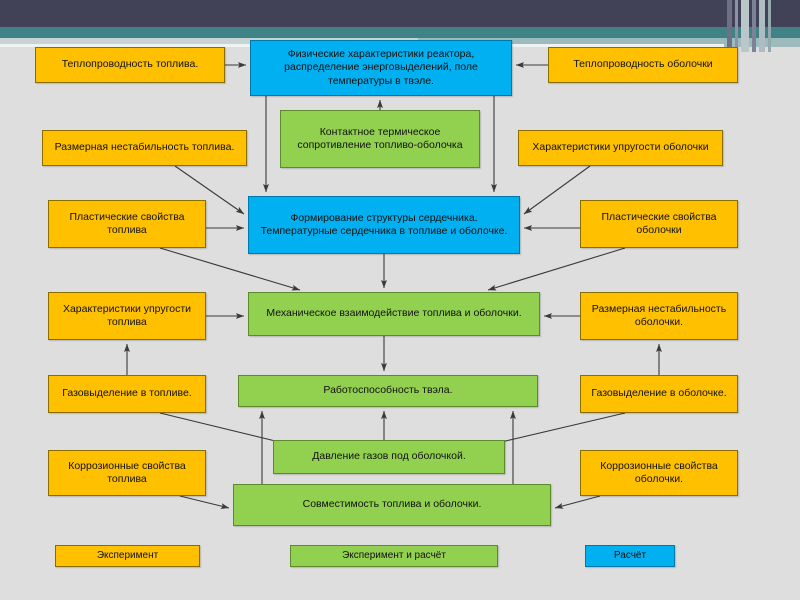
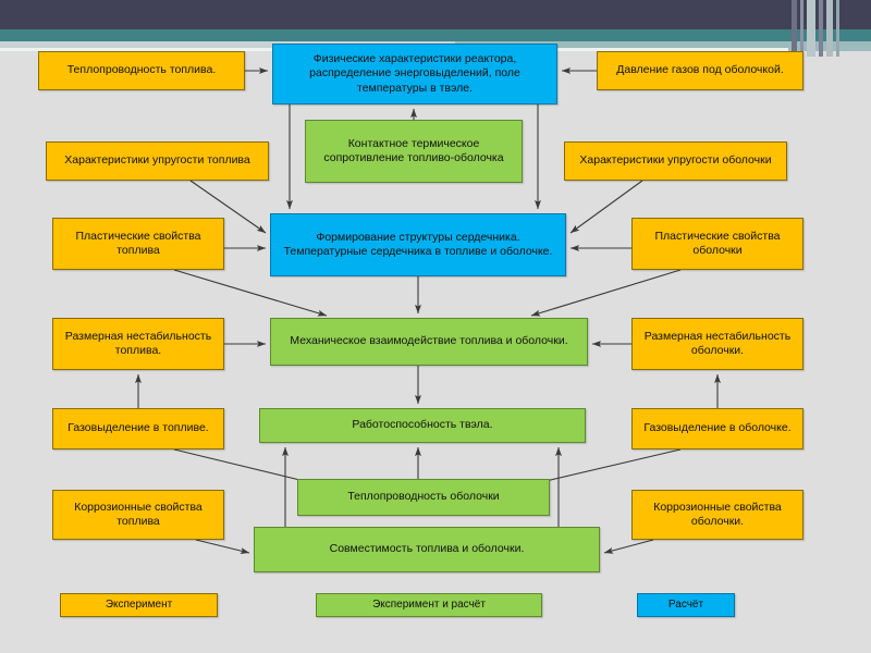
  Теплопроводность топлива.
  Физические характеристики реактора, распределение энерговыделений, поле температуры в твэле.
- Теплопроводность оболочки
+ Давление газов под оболочкой.
  Контактное термическое сопротивление топливо-оболочка
- Размерная нестабильность топлива.
+ Характеристики упругости топлива
  Характеристики упругости оболочки
  Формирование структуры сердечника. Температурные сердечника в топливе и оболочке.
  Пластические свойства топлива
  Пластические свойства оболочки
  Механическое взаимодействие топлива и оболочки.
- Характеристики упругости топлива
+ Размерная нестабильность топлива.
  Размерная нестабильность оболочки.
  Работоспособность твэла.
  Газовыделение в топливе.
  Газовыделение в оболочке.
- Давление газов под оболочкой.
+ Теплопроводность оболочки
  Коррозионные свойства топлива
  Коррозионные свойства оболочки.
  Совместимость топлива и оболочки.
  Эксперимент
  Эксперимент и расчёт
  Расчёт
